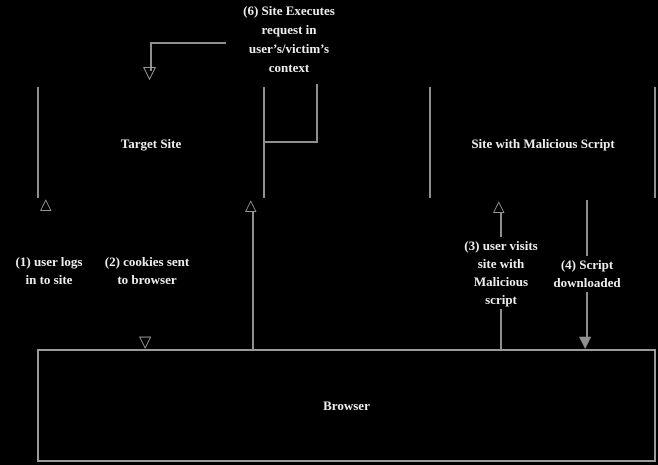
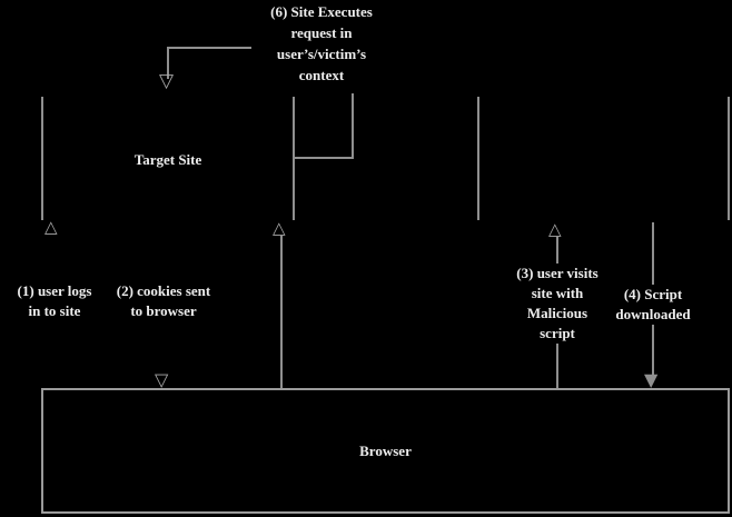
  (6) Site Executes
  request in
  user’s/victim’s
  context
  ▽
  Target Site
- Site with Malicious Script
  △
  (1) user logs
  in to site
  (2) cookies sent
  to browser
  ▽
  △
  △
  (3) user visits
  site with
  Malicious
  script
  ▼
  (4) Script
  downloaded
  Browser
